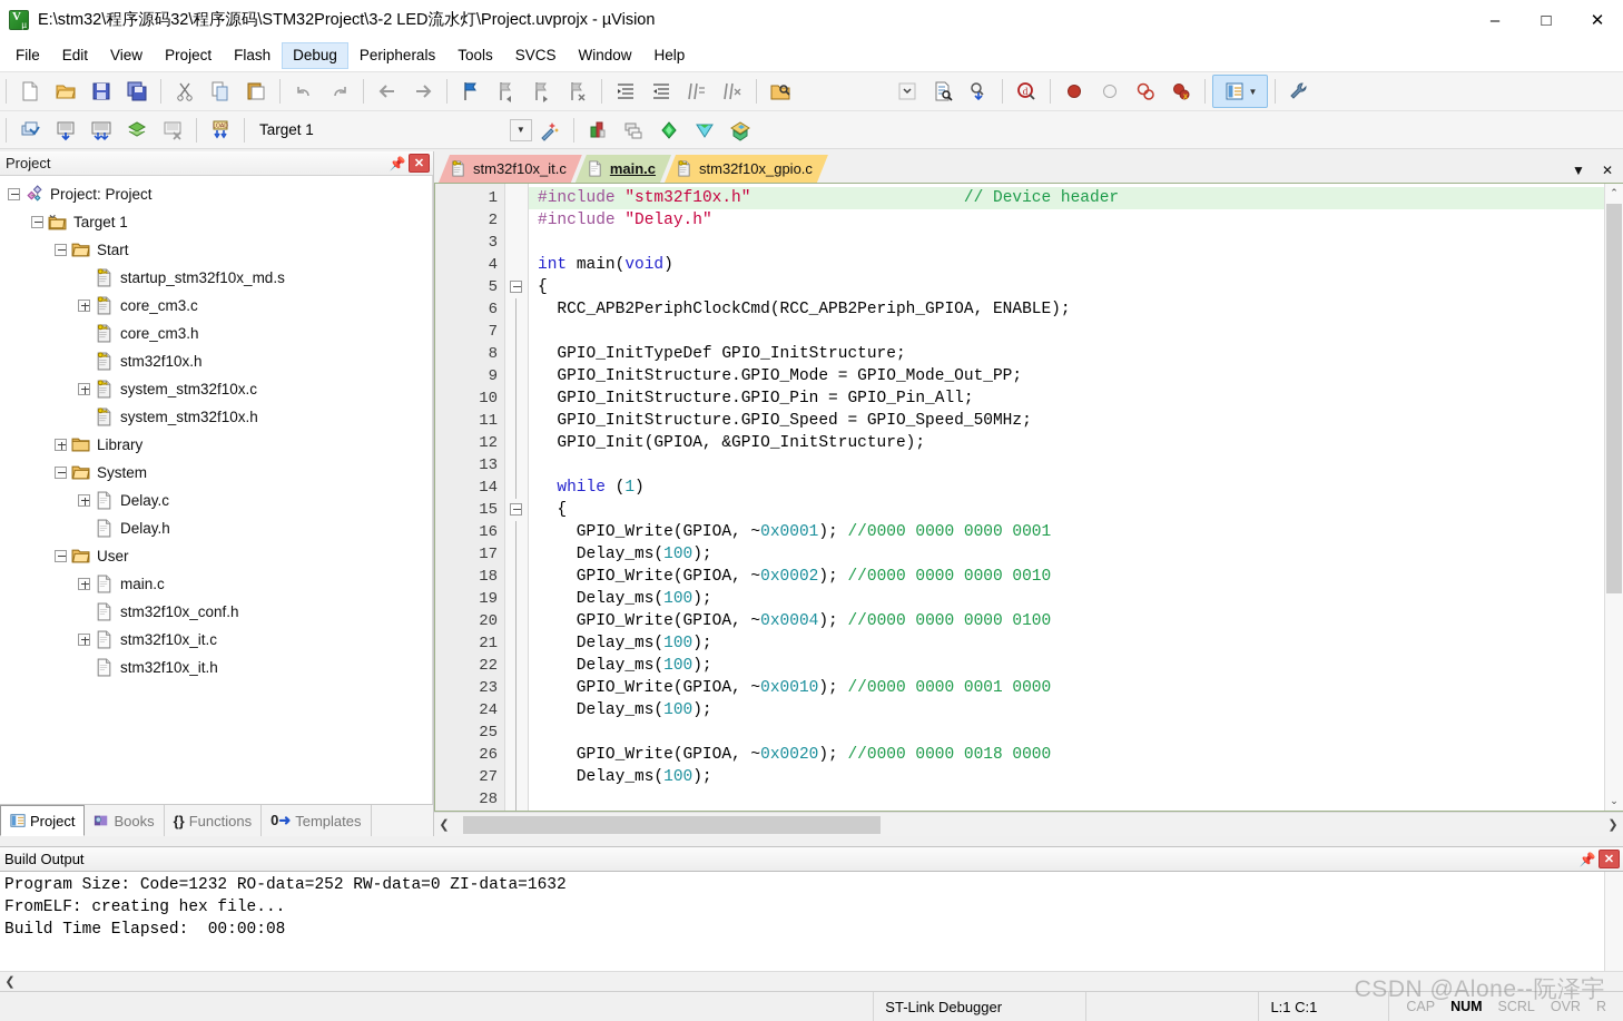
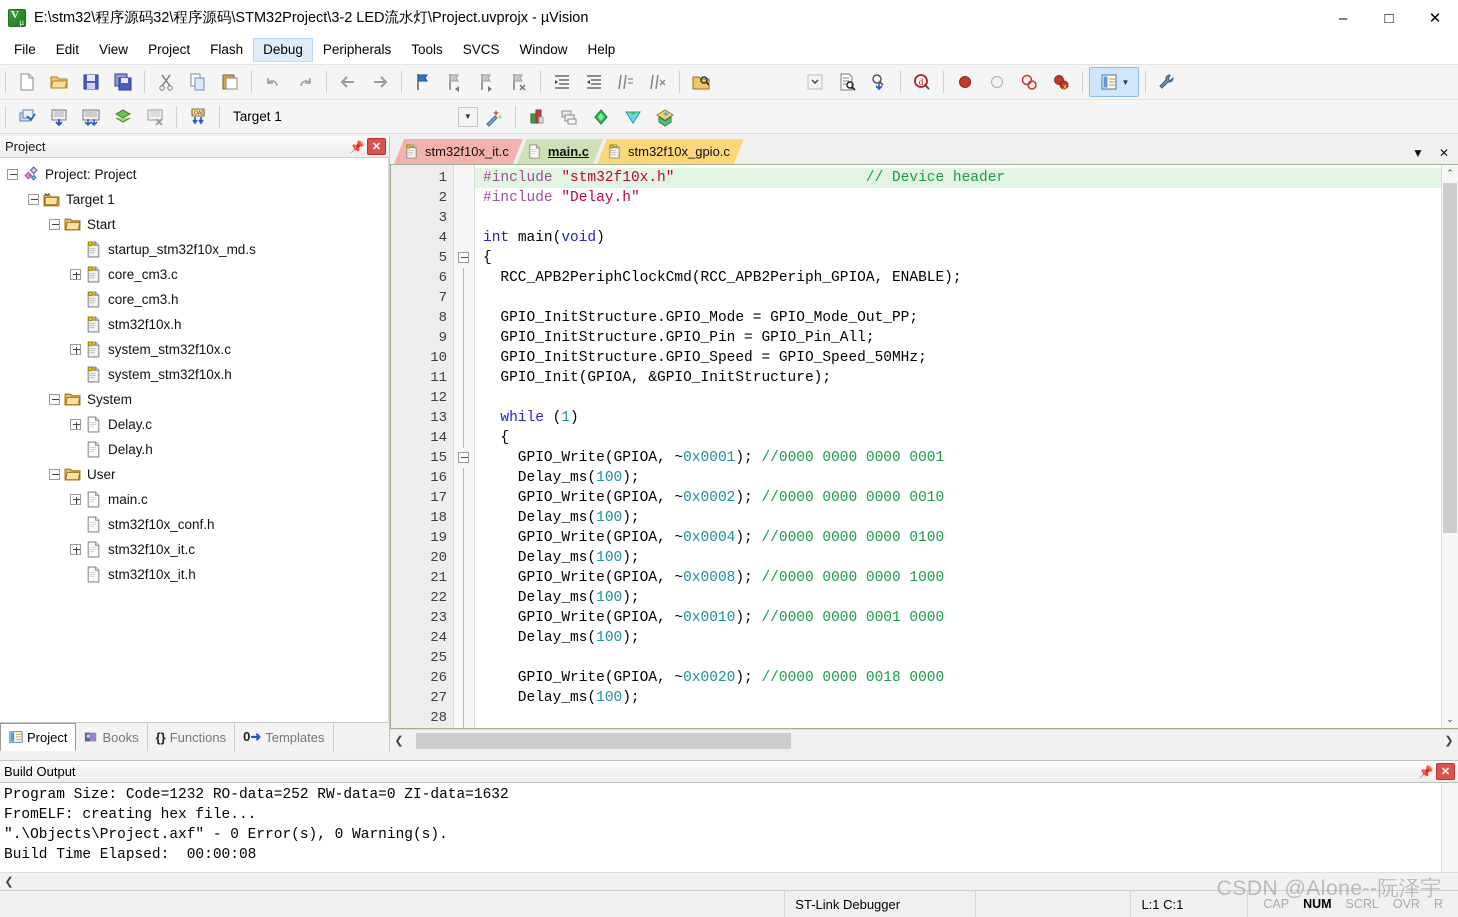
  E:\stm32\程序源码32\程序源码\STM32Project\3-2 LED流水灯\Project.uvprojx - µVision
  –
  □
  ✕
  File
  Edit
  View
  Project
  Flash
  Debug
  Peripherals
  Tools
  SVCS
  Window
  Help
  d
  x
  ▼
  Target 1
  ▼
  Project
  📌
  ✕
  Project: Project
  Target 1
  Start
  startup_stm32f10x_md.s
  core_cm3.c
  core_cm3.h
  stm32f10x.h
  system_stm32f10x.c
  system_stm32f10x.h
- Library
  System
  Delay.c
  Delay.h
  User
  main.c
  stm32f10x_conf.h
  stm32f10x_it.c
  stm32f10x_it.h
  Project
  Books
  {}
  Functions
  0➜
  Templates
  stm32f10x_it.c
  main.c
  stm32f10x_gpio.c
  ▼
  ✕
  1
  2
  3
  4
  5
  6
  7
  8
  9
  10
  11
  12
  13
  14
  15
  16
  17
  18
  19
  20
  21
  22
  23
  24
  25
  26
  27
  28
  #include "stm32f10x.h" // Device header
  #include "Delay.h"
  int main(void)
  {
  RCC_APB2PeriphClockCmd(RCC_APB2Periph_GPIOA, ENABLE);
- GPIO_InitTypeDef GPIO_InitStructure;
  GPIO_InitStructure.GPIO_Mode = GPIO_Mode_Out_PP;
  GPIO_InitStructure.GPIO_Pin = GPIO_Pin_All;
  GPIO_InitStructure.GPIO_Speed = GPIO_Speed_50MHz;
  GPIO_Init(GPIOA, &GPIO_InitStructure);
  while (1)
  {
  GPIO_Write(GPIOA, ~0x0001); //0000 0000 0000 0001
  Delay_ms(100);
  GPIO_Write(GPIOA, ~0x0002); //0000 0000 0000 0010
  Delay_ms(100);
  GPIO_Write(GPIOA, ~0x0004); //0000 0000 0000 0100
  Delay_ms(100);
+ GPIO_Write(GPIOA, ~0x0008); //0000 0000 0000 1000
  Delay_ms(100);
  GPIO_Write(GPIOA, ~0x0010); //0000 0000 0001 0000
  Delay_ms(100);
  GPIO_Write(GPIOA, ~0x0020); //0000 0000 0018 0000
  Delay_ms(100);
  ⌃
  ⌄
  ❮
  ❯
  Build Output
  📌
  ✕
  Program Size: Code=1232 RO-data=252 RW-data=0 ZI-data=1632
  FromELF: creating hex file...
+ ".\Objects\Project.axf" - 0 Error(s), 0 Warning(s).
  Build Time Elapsed: 00:00:08
  ❮
  ST-Link Debugger
  L:1 C:1
  CAP
  NUM
  SCRL
  OVR
  R
  CSDN @Alone--阮泽宇
